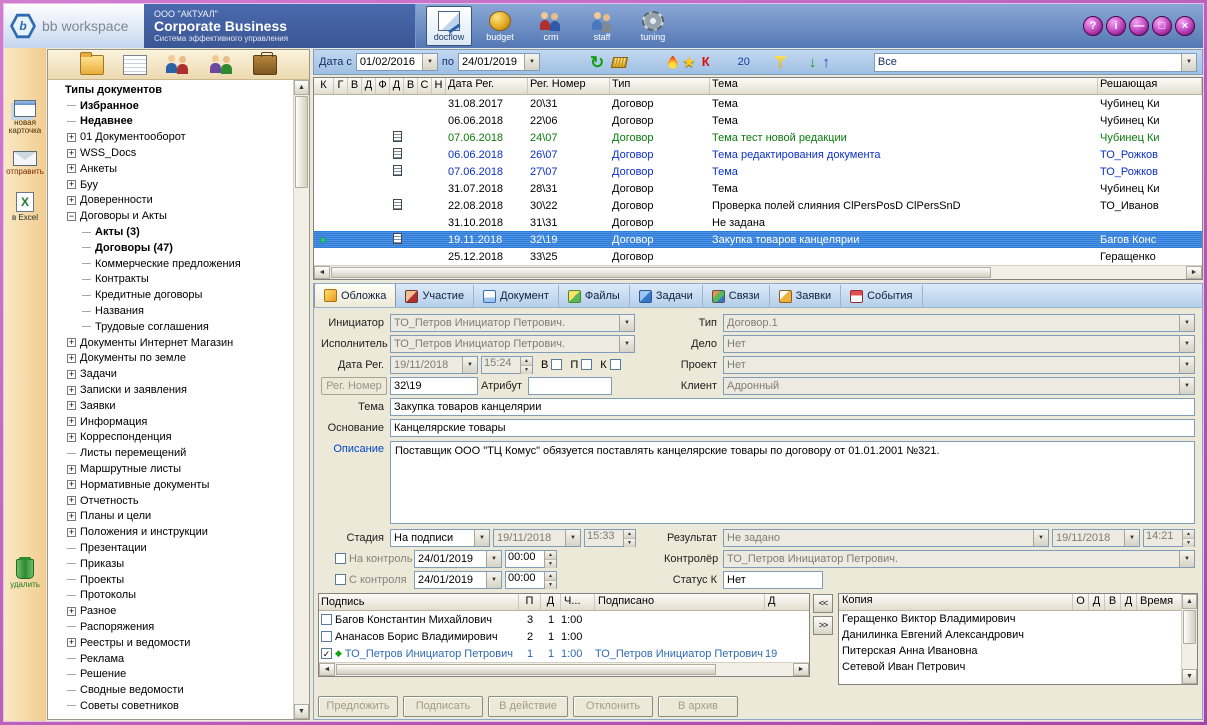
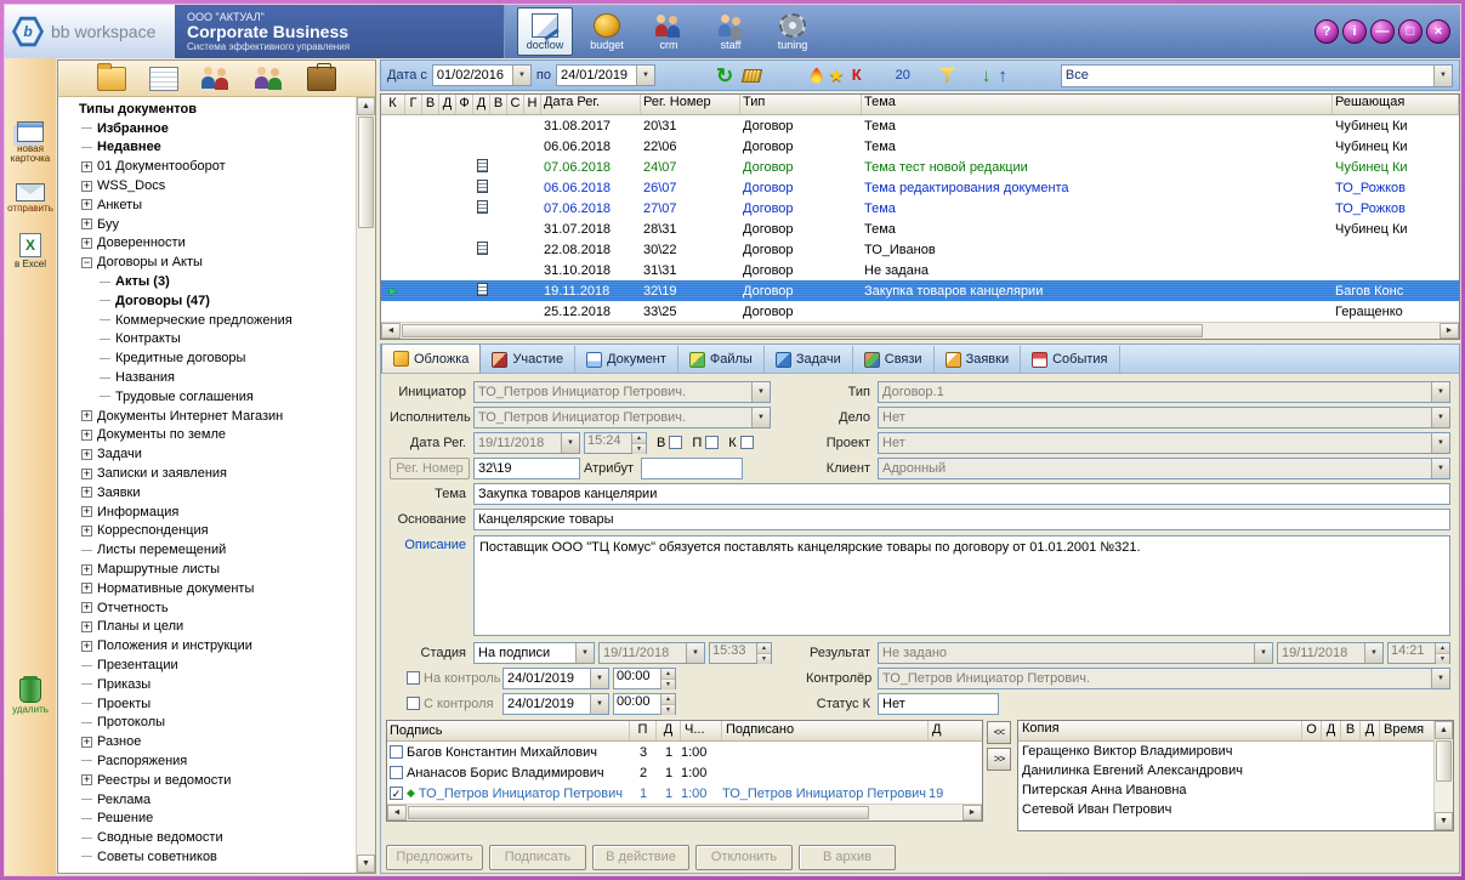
  b
  bb workspace
  ООО "АКТУАЛ"
  Corporate Business
  Система эффективного управления
  docflow
  budget
  crm
  staff
  tuning
  ?
  i
  —
  □
  ×
  новая карточка
  отправить
  в Excel
  удалить
  Типы документов
  Избранное
  Недавнее
  +
  01 Документооборот
  +
  WSS_Docs
  +
  Анкеты
  +
  Буу
  +
  Доверенности
  −
  Договоры и Акты
  Акты (3)
  Договоры (47)
  Коммерческие предложения
  Контракты
  Кредитные договоры
  Названия
  Трудовые соглашения
  +
  Документы Интернет Магазин
  +
  Документы по земле
  +
  Задачи
  +
  Записки и заявления
  +
  Заявки
  +
  Информация
  +
  Корреспонденция
  Листы перемещений
  +
  Маршрутные листы
  +
  Нормативные документы
  +
  Отчетность
  +
  Планы и цели
  +
  Положения и инструкции
  Презентации
  Приказы
  Проекты
  Протоколы
  +
  Разное
  Распоряжения
  +
  Реестры и ведомости
  Реклама
  Решение
  Сводные ведомости
  Советы советников
  Дата с
  01/02/2016
  по
  24/01/2019
  20
  Все
  К
  Г
  В
  Д
  Ф
  Д
  В
  С
  Н
  Дата Рег.
  Рег. Номер
  Тип
  Тема
  Решающая
  31.08.2017
  20\31
  Договор
  Тема
  Чубинец Ки
  06.06.2018
  22\06
  Договор
  Тема
  Чубинец Ки
  07.06.2018
  24\07
  Договор
  Тема тест новой редакции
  Чубинец Ки
  06.06.2018
  26\07
  Договор
  Тема редактирования документа
  ТО_Рожков
  07.06.2018
  27\07
  Договор
  Тема
  ТО_Рожков
  31.07.2018
  28\31
  Договор
  Тема
  Чубинец Ки
  22.08.2018
  30\22
  Договор
- Проверка полей слияния ClPersPosD ClPersSnD
  ТО_Иванов
  31.10.2018
  31\31
  Договор
  Не задана
  ►
  19.11.2018
  32\19
  Договор
  Закупка товаров канцелярии
  Багов Конс
  25.12.2018
  33\25
  Договор
  Геращенко
  Обложка
  Участие
  Документ
  Файлы
  Задачи
  Связи
  Заявки
  События
  Инициатор
  ТО_Петров Инициатор Петрович.
  Тип
  Договор.1
  Исполнитель
  ТО_Петров Инициатор Петрович.
  Дело
  Нет
  Дата Рег.
  19/11/2018
  15:24
  В
  П
  К
  Проект
  Нет
  Рег. Номер
  32\19
  Атрибут
  Клиент
  Адронный
  Тема
  Закупка товаров канцелярии
  Основание
  Канцелярские товары
  Описание
  Поставщик ООО "ТЦ Комус" обязуется поставлять канцелярские товары по договору от 01.01.2001 №321.
  Стадия
  На подписи
  19/11/2018
  15:33
  Результат
  Не задано
  19/11/2018
  14:21
  На контроль
  24/01/2019
  00:00
  Контролёр
  ТО_Петров Инициатор Петрович.
  С контроля
  24/01/2019
  00:00
  Статус К
  Нет
  Подпись
  П
  Д
  Ч...
  Подписано
  Д
  Багов Константин Михайлович
  3
  1
  1:00
  Ананасов Борис Владимирович
  2
  1
  1:00
  ✓
  ◆
  ТО_Петров Инициатор Петрович
  1
  1
  1:00
  ТО_Петров Инициатор Петрович
  19
  <<
  >>
  Копия
  О
  Д
  В
  Д
  Время
  Геращенко Виктор Владимирович
  Данилинка Евгений Александрович
  Питерская Анна Ивановна
  Сетевой Иван Петрович
  Предложить
  Подписать
  В действие
  Отклонить
  В архив
